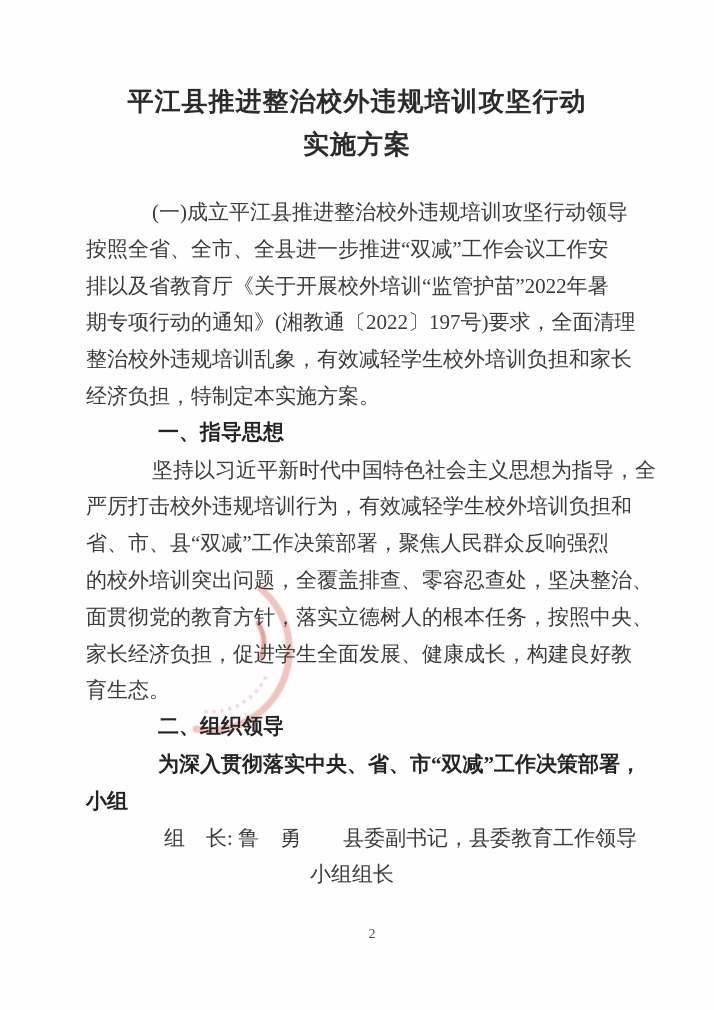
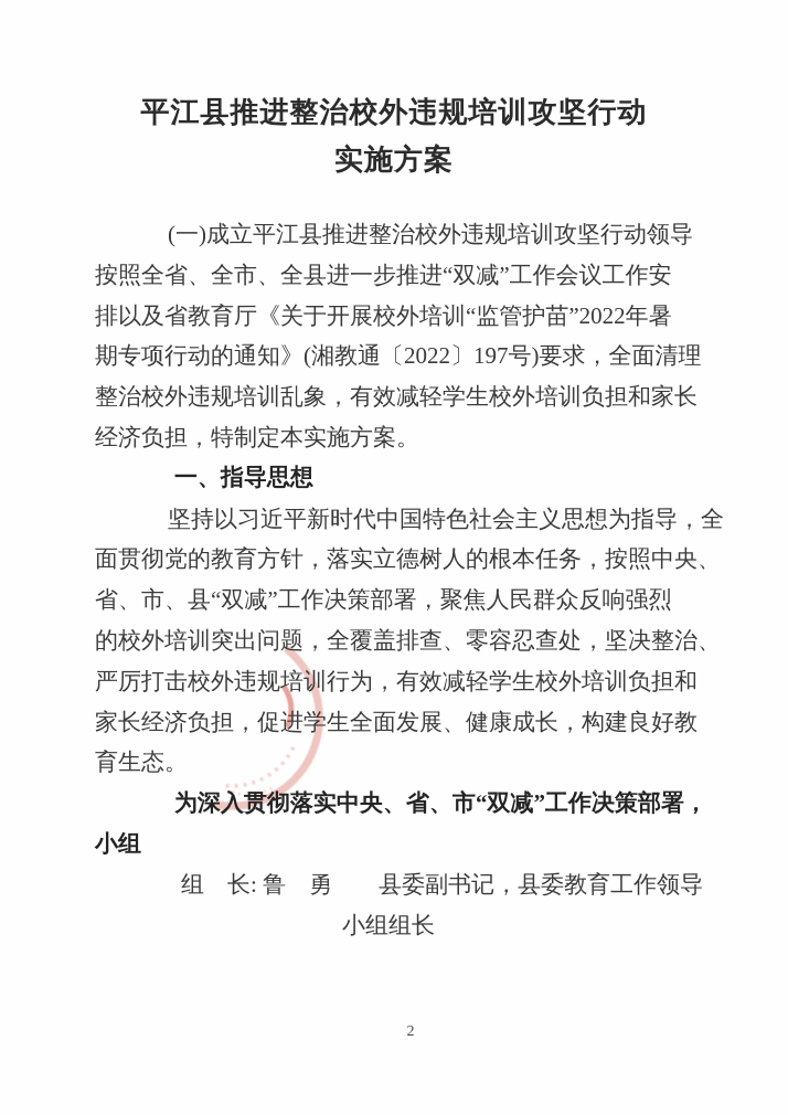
  平江县推进整治校外违规培训攻坚行动
  实施方案
  (一)成立平江县推进整治校外违规培训攻坚行动领导
  按照全省、全市、全县进一步推进“双减”工作会议工作安
  排以及省教育厅《关于开展校外培训“监管护苗”2022年暑
  期专项行动的通知》(湘教通〔2022〕197号)要求，全面清理
  整治校外违规培训乱象，有效减轻学生校外培训负担和家长
  经济负担，特制定本实施方案。
  一、指导思想
  坚持以习近平新时代中国特色社会主义思想为指导，全
- 严厉打击校外违规培训行为，有效减轻学生校外培训负担和
+ 面贯彻党的教育方针，落实立德树人的根本任务，按照中央、
  省、市、县“双减”工作决策部署，聚焦人民群众反响强烈
  的校外培训突出问题，全覆盖排查、零容忍查处，坚决整治、
- 面贯彻党的教育方针，落实立德树人的根本任务，按照中央、
+ 严厉打击校外违规培训行为，有效减轻学生校外培训负担和
  家长经济负担，促进学生全面发展、健康成长，构建良好教
  育生态。
- 二、组织领导
  为深入贯彻落实中央、省、市“双减”工作决策部署，
  小组
  组 长: 鲁 勇 县委副书记，县委教育工作领导
  小组组长
  2
